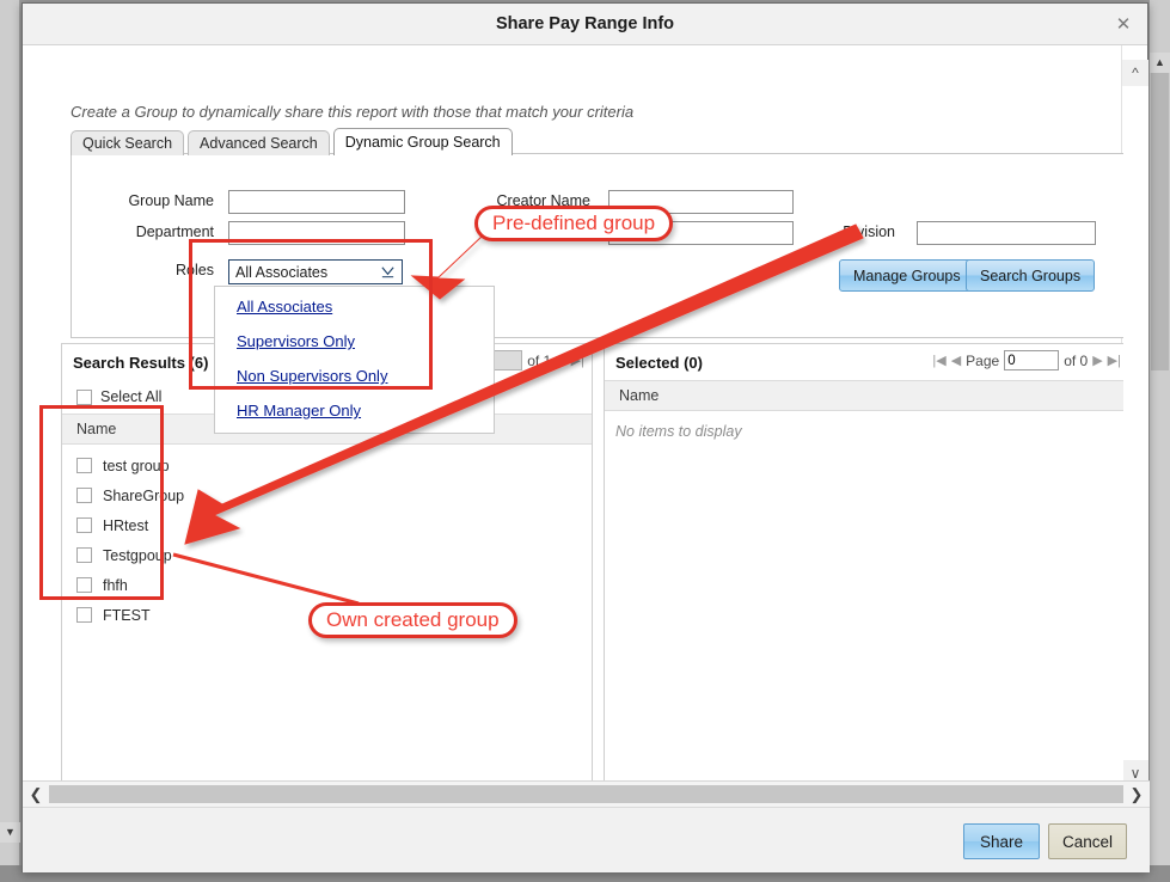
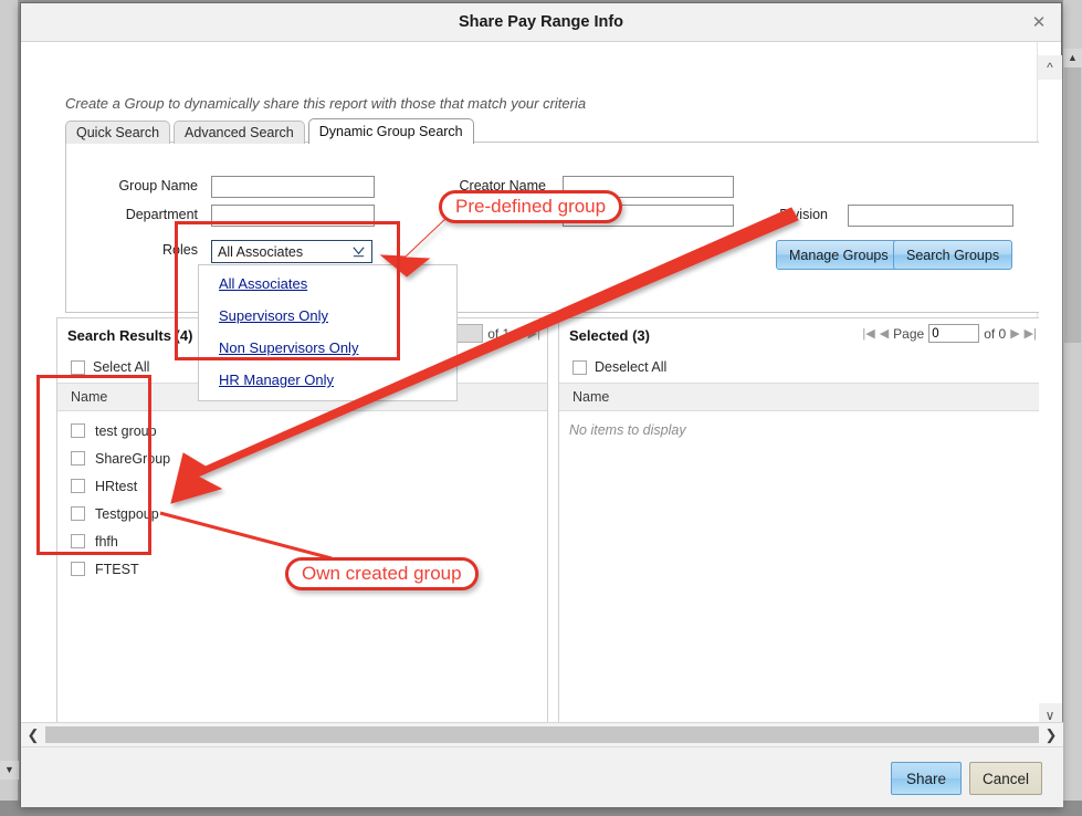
  ▼
  ▲
  Share Pay Range Info
  ✕
  ^
  ∨
  Create a Group to dynamically share this report with those that match your criteria
  Quick Search
  Advanced Search
  Dynamic Group Search
  Group Name
  Department
  Roles
  All Associates
  All Associates
  Supervisors Only
  Non Supervisors Only
  HR Manager Only
  Creator Name
  vision
  Manage Groups
  Search Groups
- Search Results (6)
+ Search Results (4)
  Select All
  Name
  test group
  ShareGroup
  HRtest
  Testgpoup
  fhfh
  FTEST
- Selected (0)
+ Selected (3)
  |◀
  ◀
  Page
  0
  of 0
  ▶
  ▶|
+ Deselect All
  Name
  No items to display
  ❮
  ❯
  Share
  Cancel
  Pre-defined group
  Own created group
